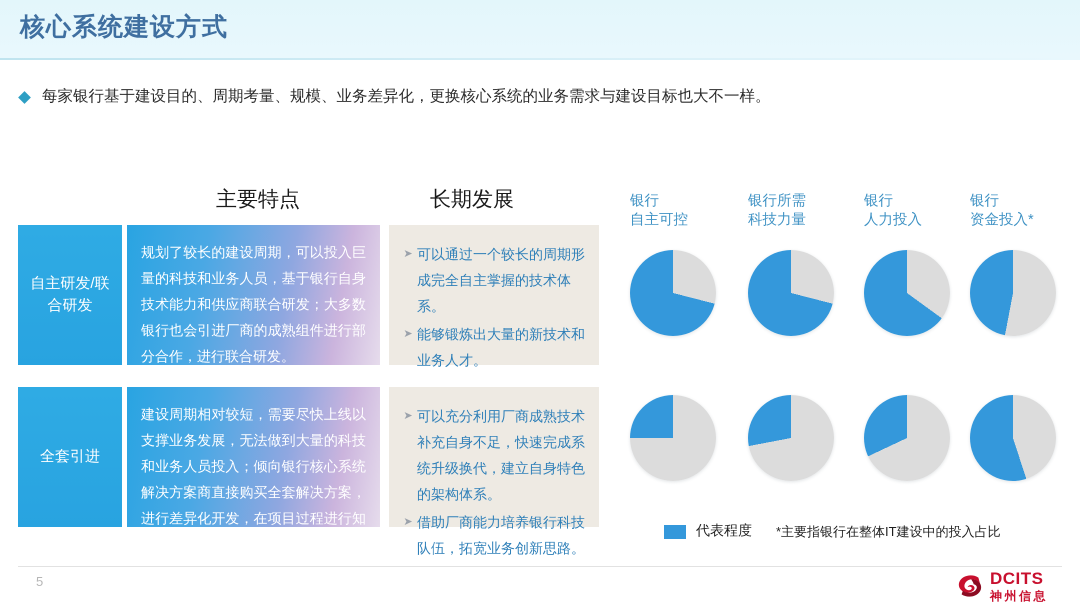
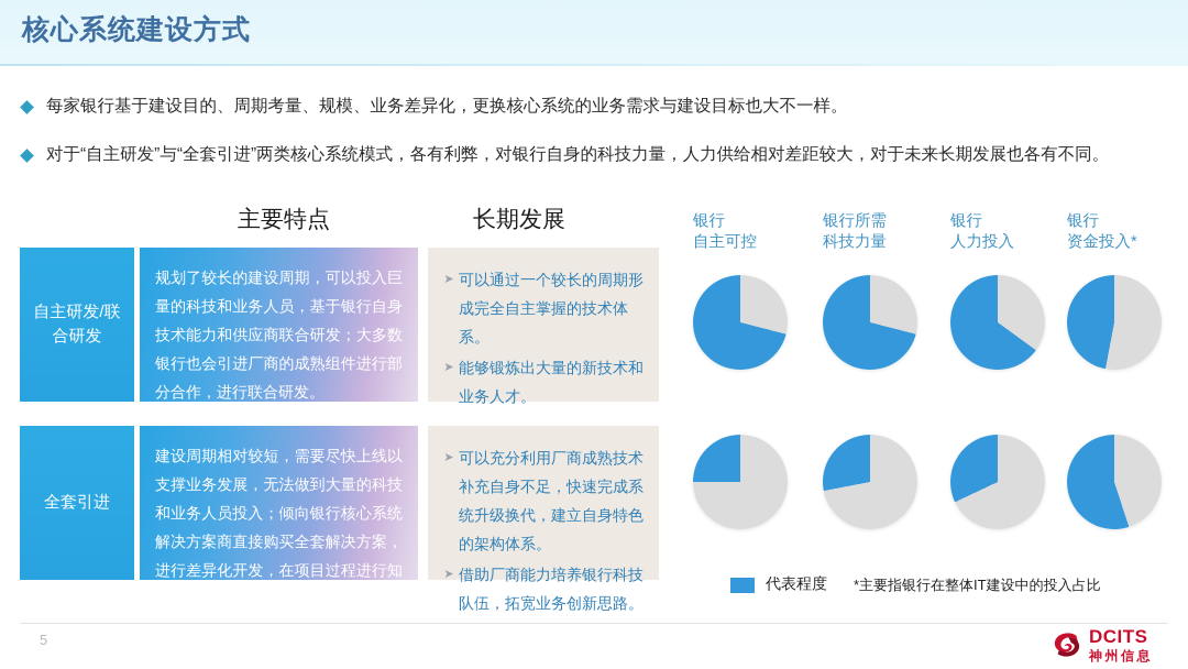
  核心系统建设方式
  每家银行基于建设目的、周期考量、规模、业务差异化，更换核心系统的业务需求与建设目标也大不一样。
+ 对于“自主研发”与“全套引进”两类核心系统模式，各有利弊，对银行自身的科技力量，人力供给相对差距较大，对于未来长期发展也各有不同。
  主要特点
  长期发展
  自主研发/联合研发
  规划了较长的建设周期，可以投入巨量的科技和业务人员，基于银行自身技术能力和供应商联合研发；大多数银行也会引进厂商的成熟组件进行部分合作，进行联合研发。
  ➤
  可以通过一个较长的周期形成完全自主掌握的技术体系。
  ➤
  能够锻炼出大量的新技术和业务人才。
  全套引进
  建设周期相对较短，需要尽快上线以支撑业务发展，无法做到大量的科技和业务人员投入；倾向银行核心系统解决方案商直接购买全套解决方案，进行差异化开发，在项目过程进行知
  ➤
  可以充分利用厂商成熟技术补充自身不足，快速完成系统升级换代，建立自身特色的架构体系。
  ➤
  借助厂商能力培养银行科技队伍，拓宽业务创新思路。
  银行
  自主可控
  银行所需
  科技力量
  银行
  人力投入
  银行
  资金投入*
  代表程度
  *主要指银行在整体IT建设中的投入占比
  5
  DCITS
  神州信息
